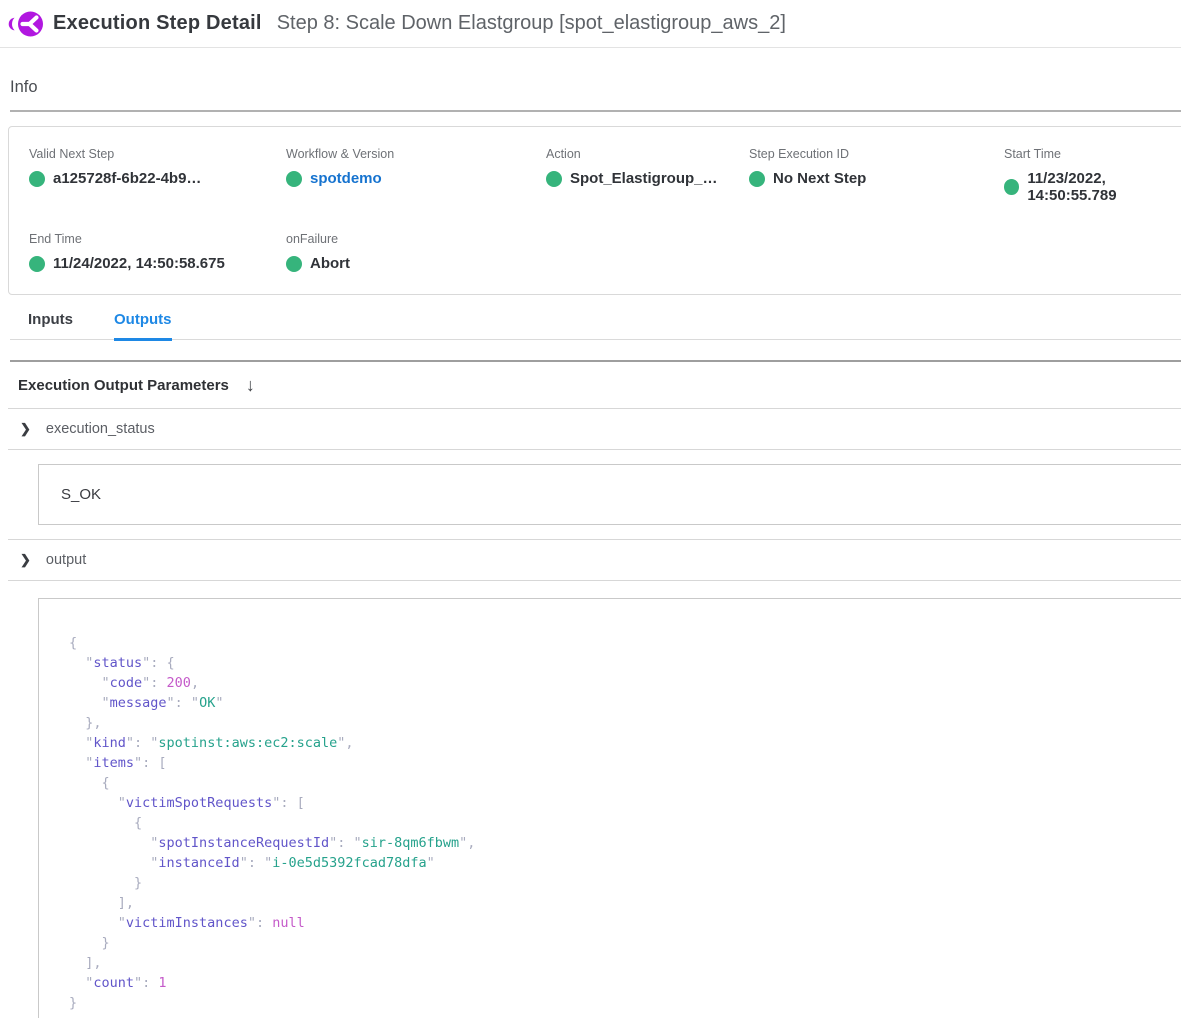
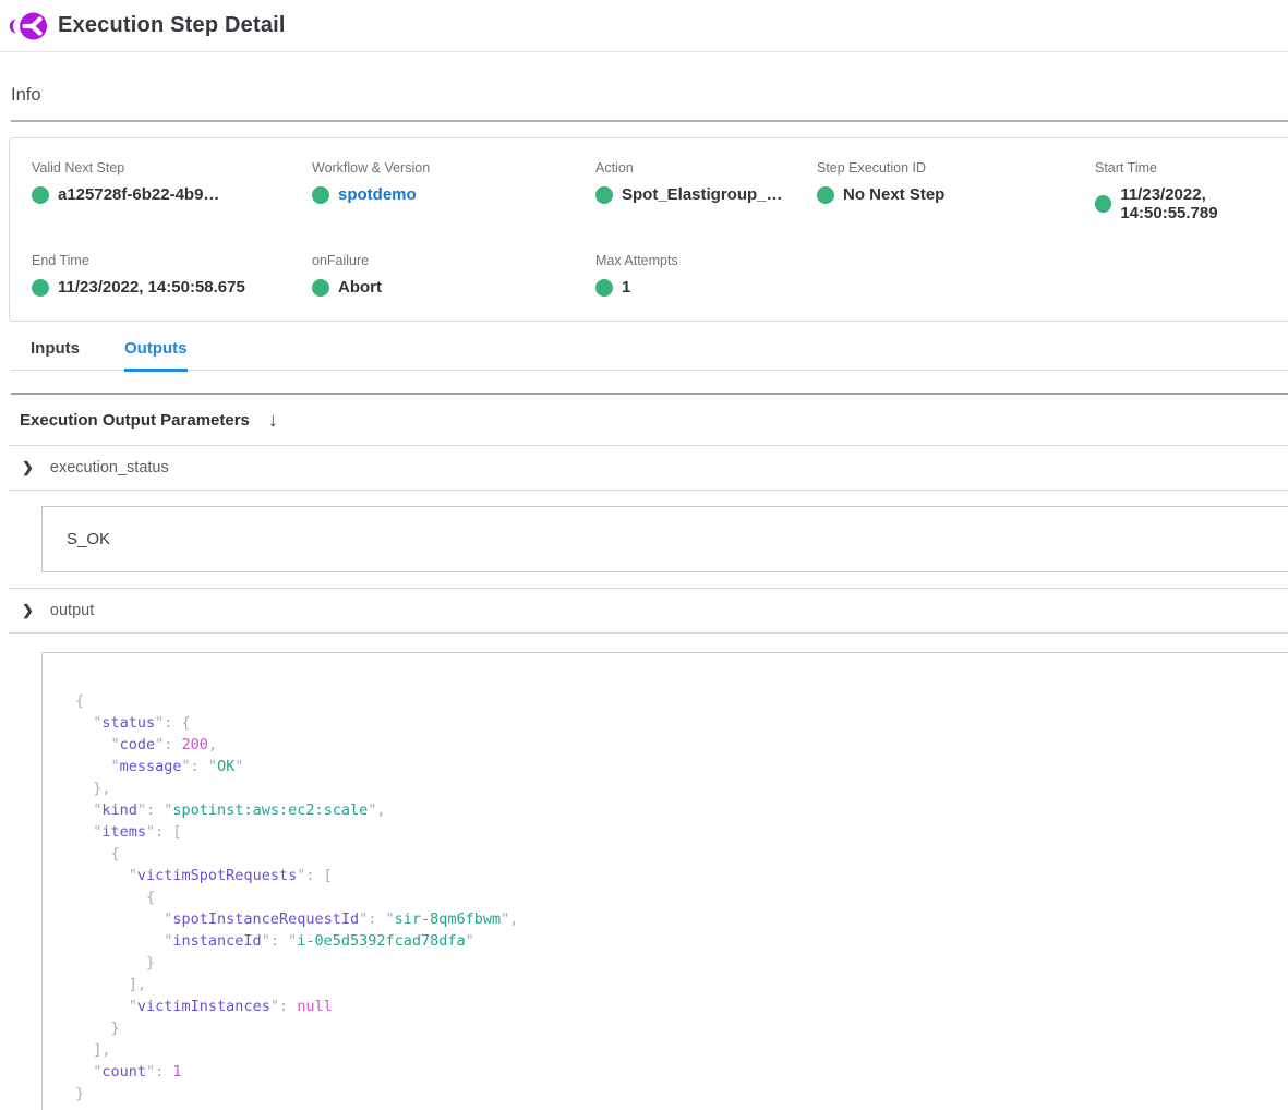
  Execution Step Detail
- Step 8: Scale Down Elastgroup [spot_elastigroup_aws_2]
  Info
  Valid Next Step
  a125728f-6b22-4b9…
  Workflow & Version
  spotdemo
  Action
  Spot_Elastigroup_…
  Step Execution ID
  No Next Step
  Start Time
  11/23/2022, 14:50:55.789
  End Time
- 11/24/2022, 14:50:58.675
+ 11/23/2022, 14:50:58.675
  onFailure
  Abort
+ Max Attempts
+ 1
  Inputs
  Outputs
  Execution Output Parameters
  ↓
  ❯
  execution_status
  S_OK
  ❯
  output
  {
  "status": {
  "code": 200,
  "message": "OK"
  },
  "kind": "spotinst:aws:ec2:scale",
  "items": [
  {
  "victimSpotRequests": [
  {
  "spotInstanceRequestId": "sir-8qm6fbwm",
  "instanceId": "i-0e5d5392fcad78dfa"
  }
  ],
  "victimInstances": null
  }
  ],
  "count": 1
  }
